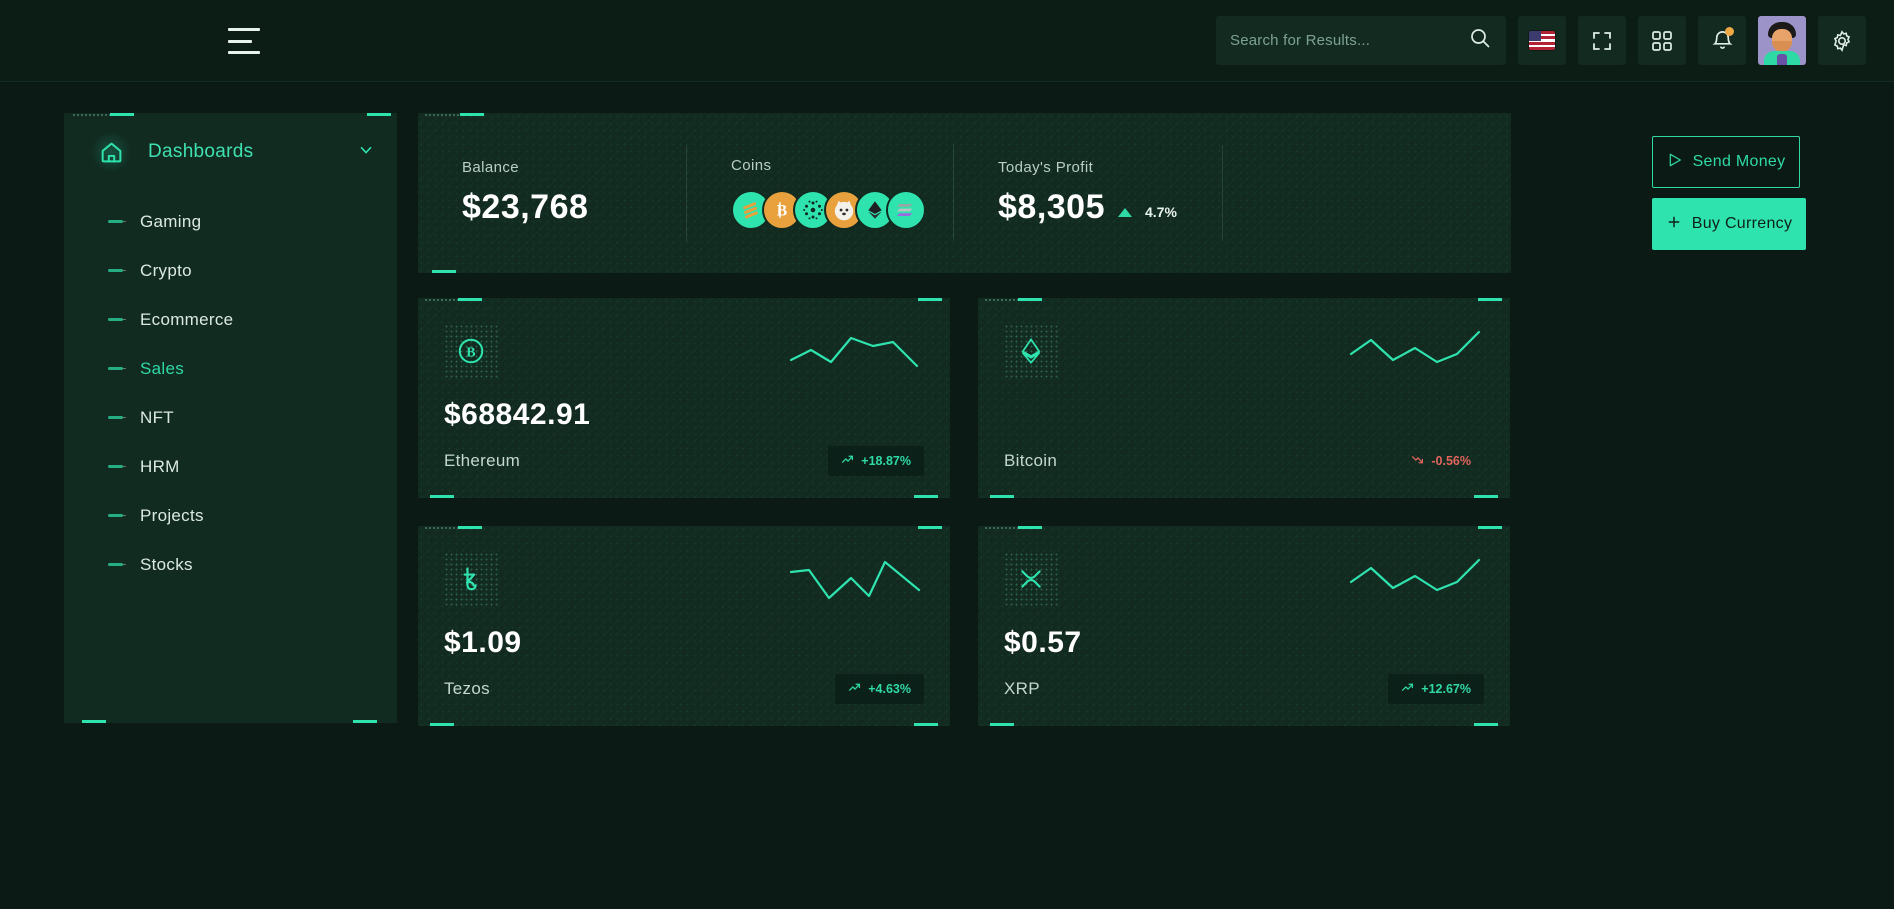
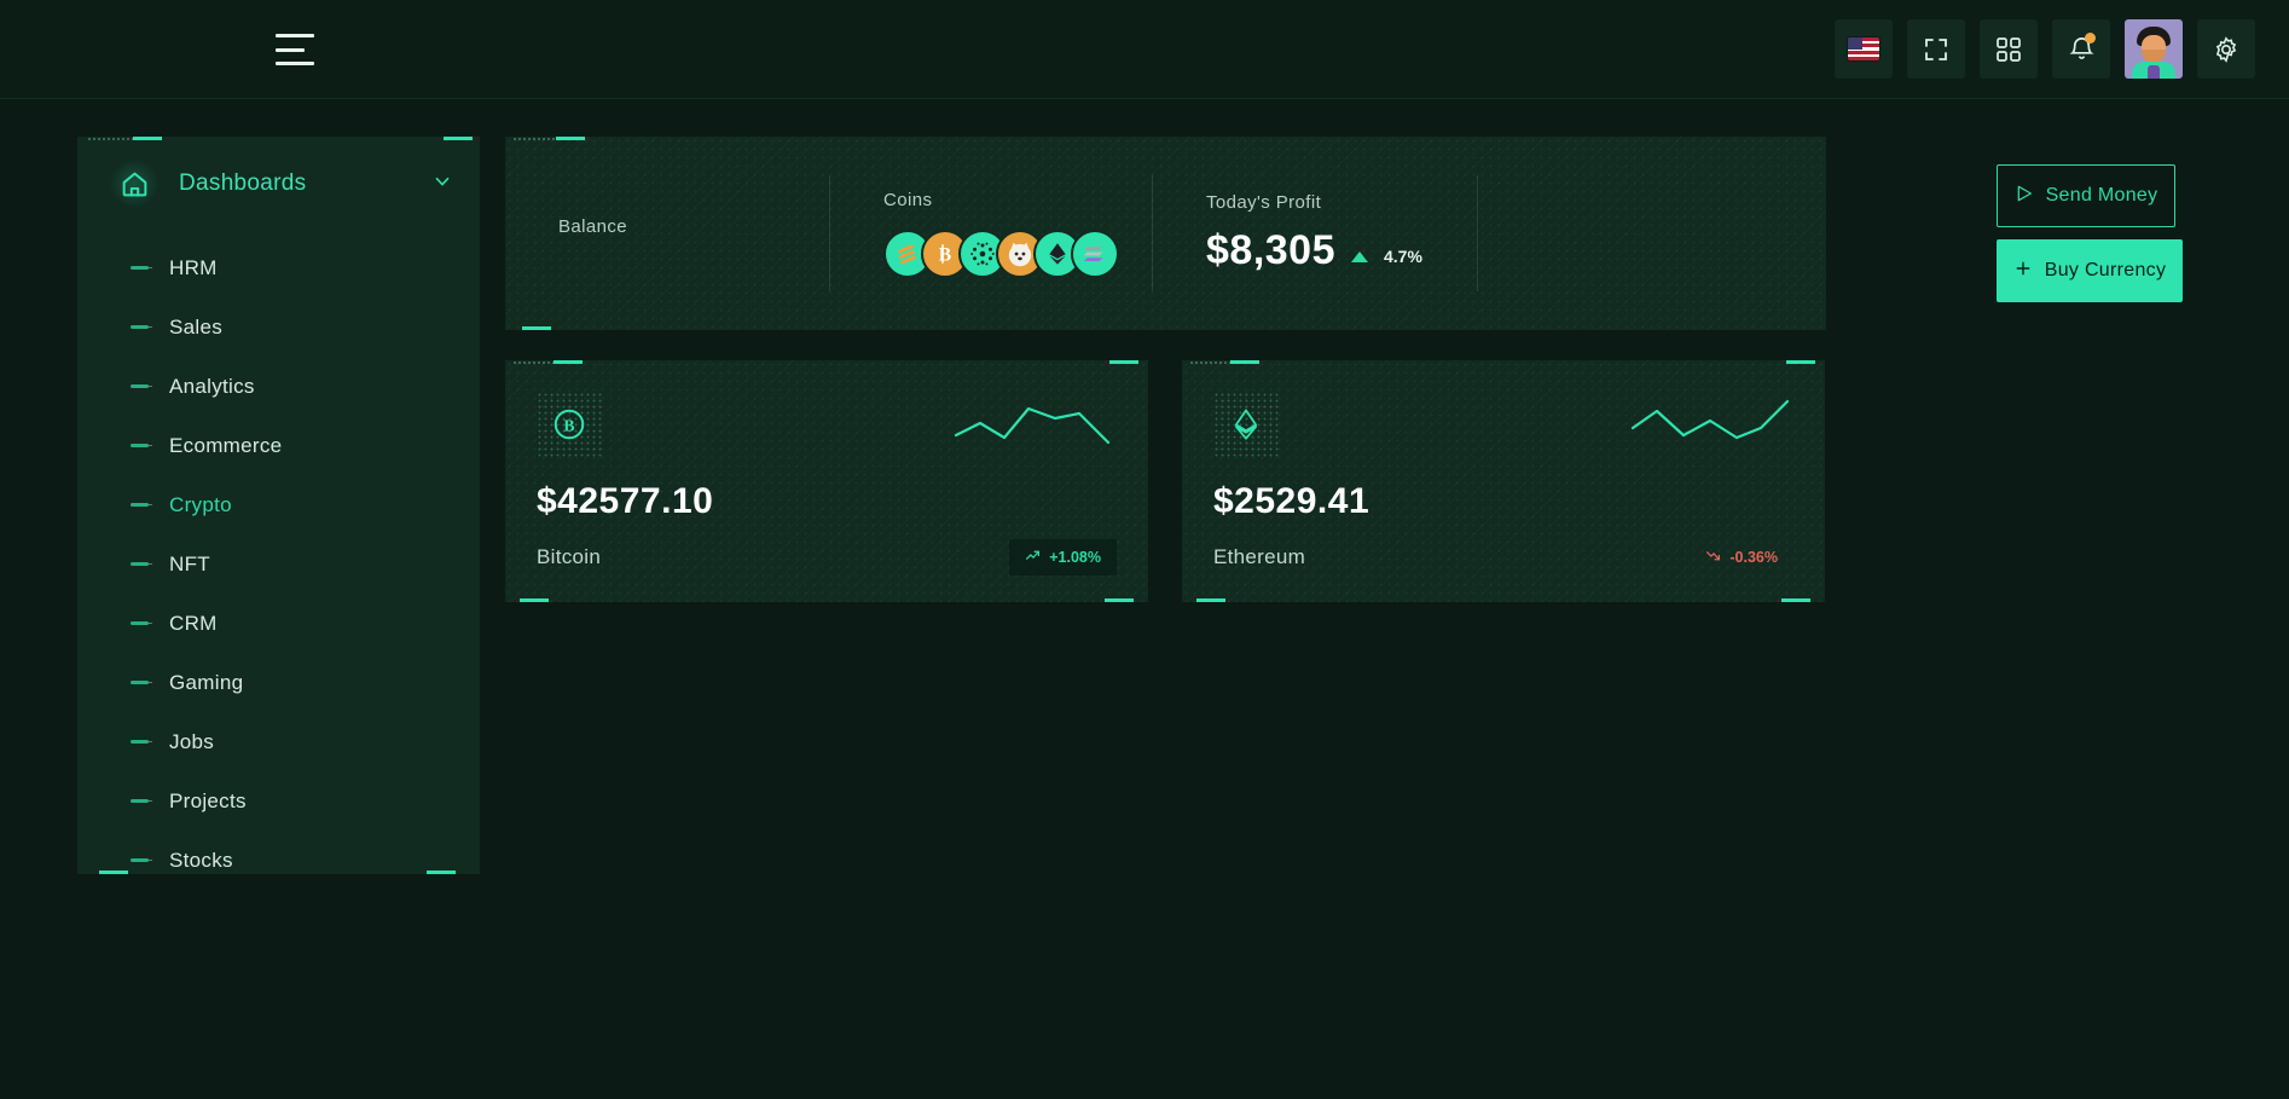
- Search for Results...
  Dashboards
- Gaming
+ HRM
- Crypto
+ Sales
+ Analytics
  Ecommerce
- Sales
+ Crypto
  NFT
+ CRM
- HRM
+ Gaming
+ Jobs
  Projects
  Stocks
  Balance
- $23,768
  Coins
  B
  Today's Profit
  $8,305
  4.7%
  Send Money
  Buy Currency
  B
- $68842.91
+ $42577.10
- Ethereum
+ Bitcoin
- +18.87%
+ +1.08%
+ $2529.41
- Bitcoin
+ Ethereum
- -0.56%
+ -0.36%
- $1.09
- Tezos
- +4.63%
- $0.57
- XRP
- +12.67%
